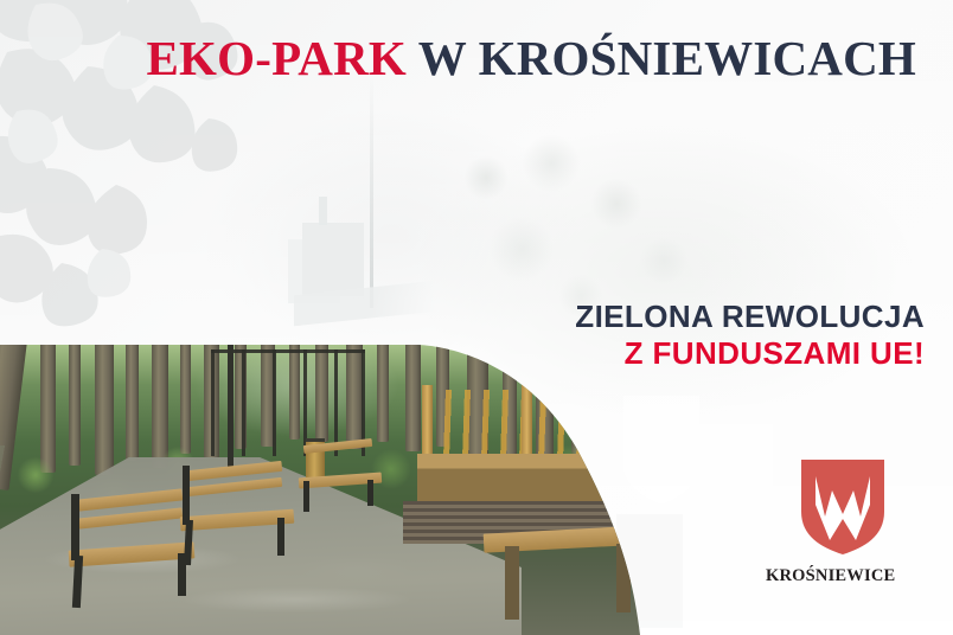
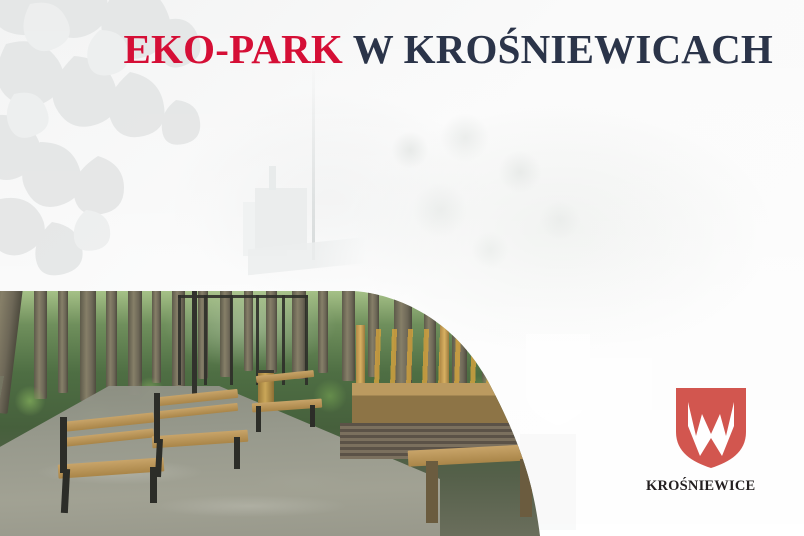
  EKO-PARK W KROŚNIEWICACH
- ZIELONA REWOLUCJA
- Z FUNDUSZAMI UE!
  KROŚNIEWICE
